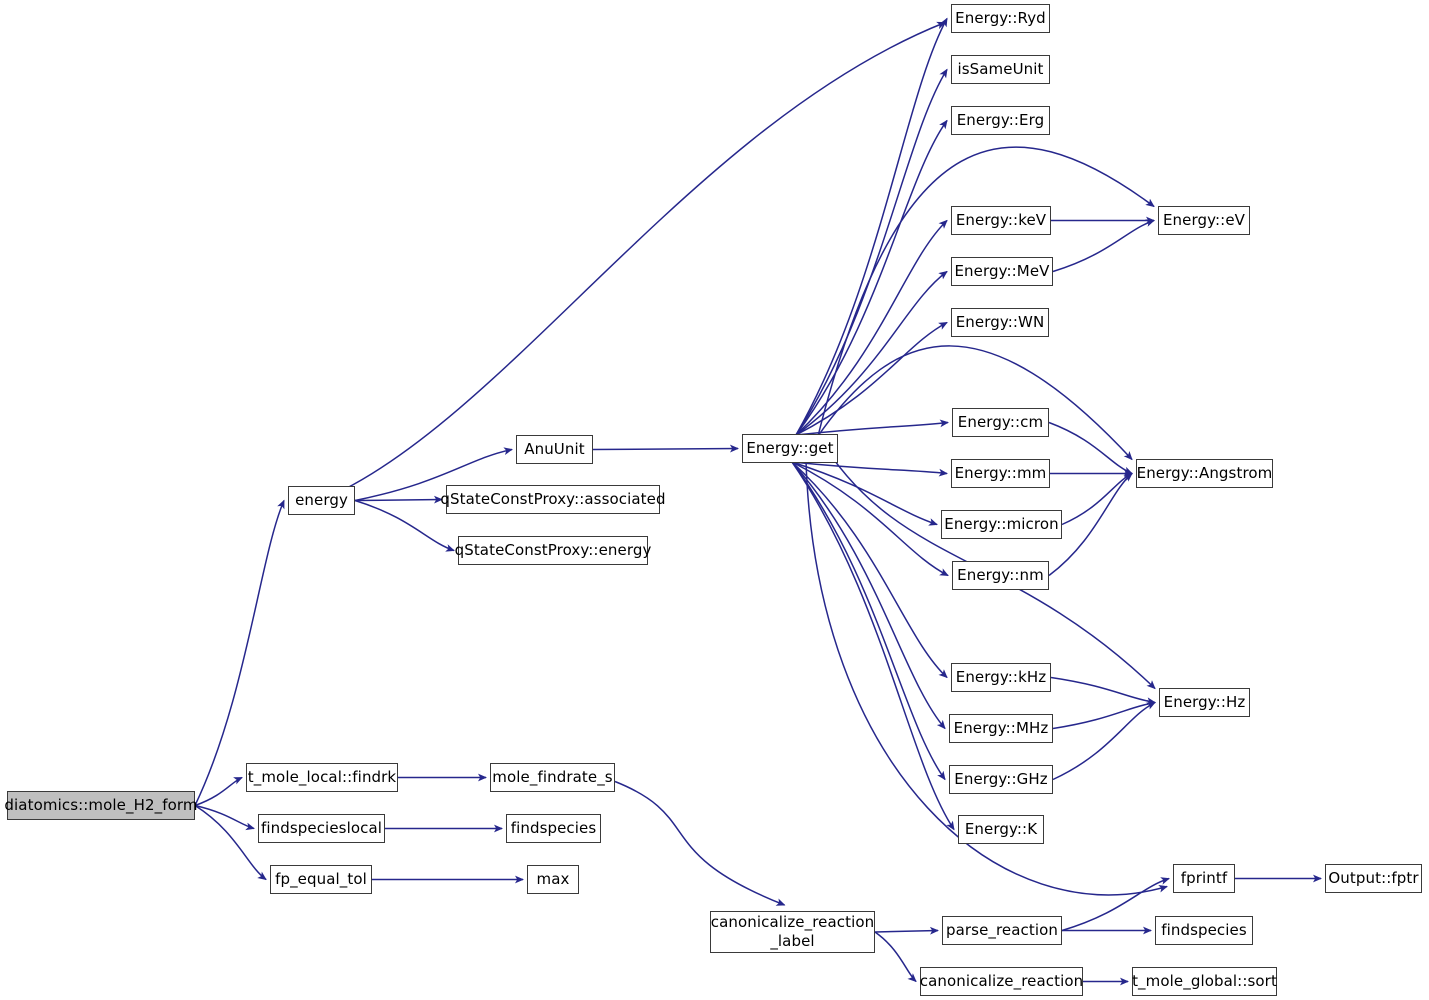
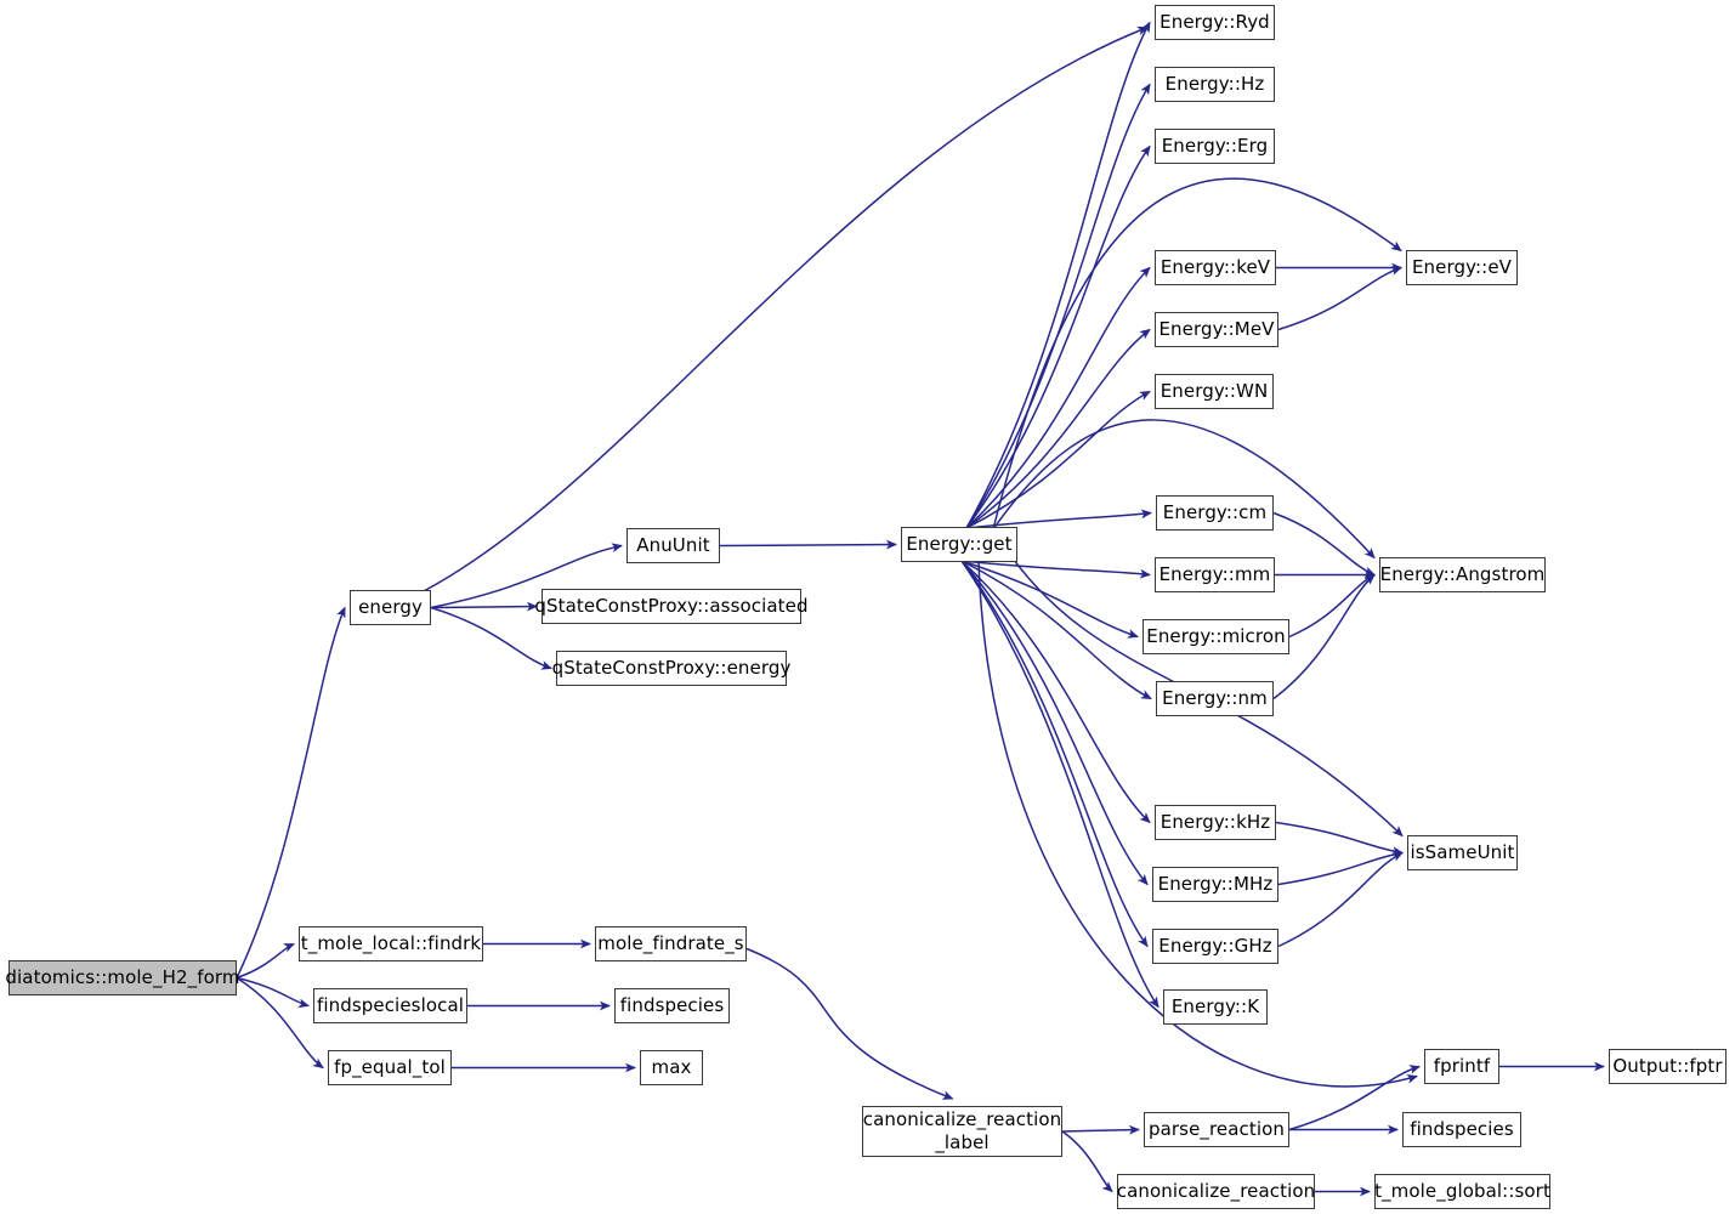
  diatomics::mole_H2_form
  energy
  AnuUnit
  qStateConstProxy::associated
  qStateConstProxy::energy
  Energy::get
  Energy::Ryd
- isSameUnit
+ Energy::Hz
  Energy::Erg
  Energy::keV
  Energy::MeV
  Energy::WN
  Energy::eV
  Energy::cm
  Energy::mm
  Energy::micron
  Energy::nm
  Energy::Angstrom
  Energy::kHz
  Energy::MHz
  Energy::GHz
  Energy::K
- Energy::Hz
+ isSameUnit
  t_mole_local::findrk
  mole_findrate_s
  findspecieslocal
  findspecies
  fp_equal_tol
  max
  canonicalize_reaction
  _label
  parse_reaction
  findspecies
  fprintf
  Output::fptr
  canonicalize_reaction
  t_mole_global::sort
